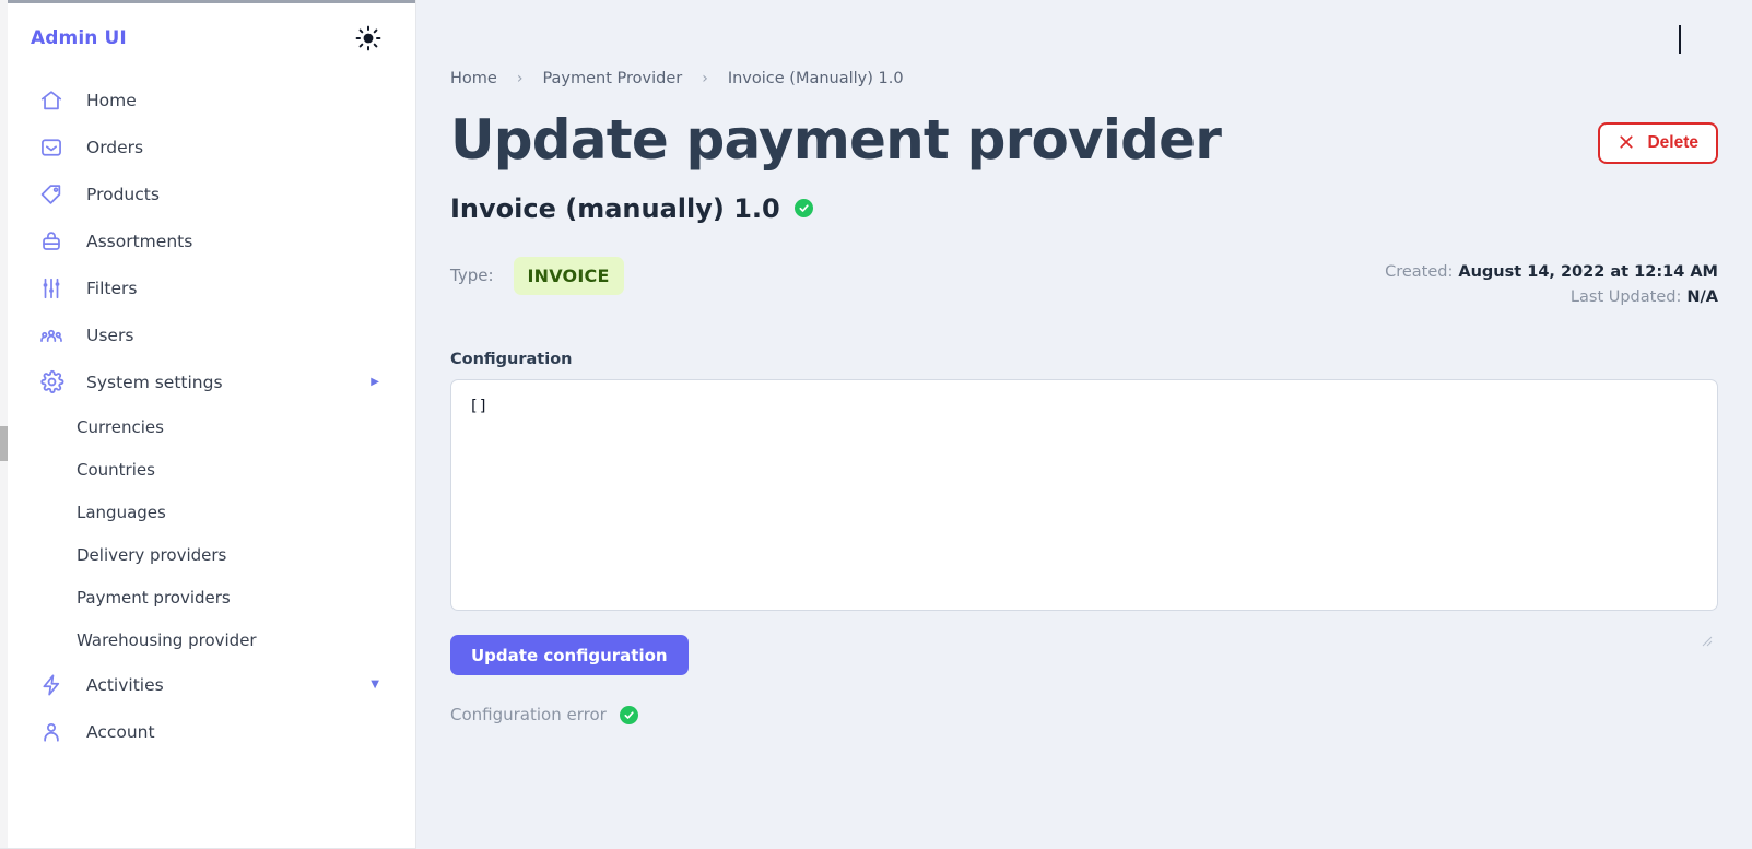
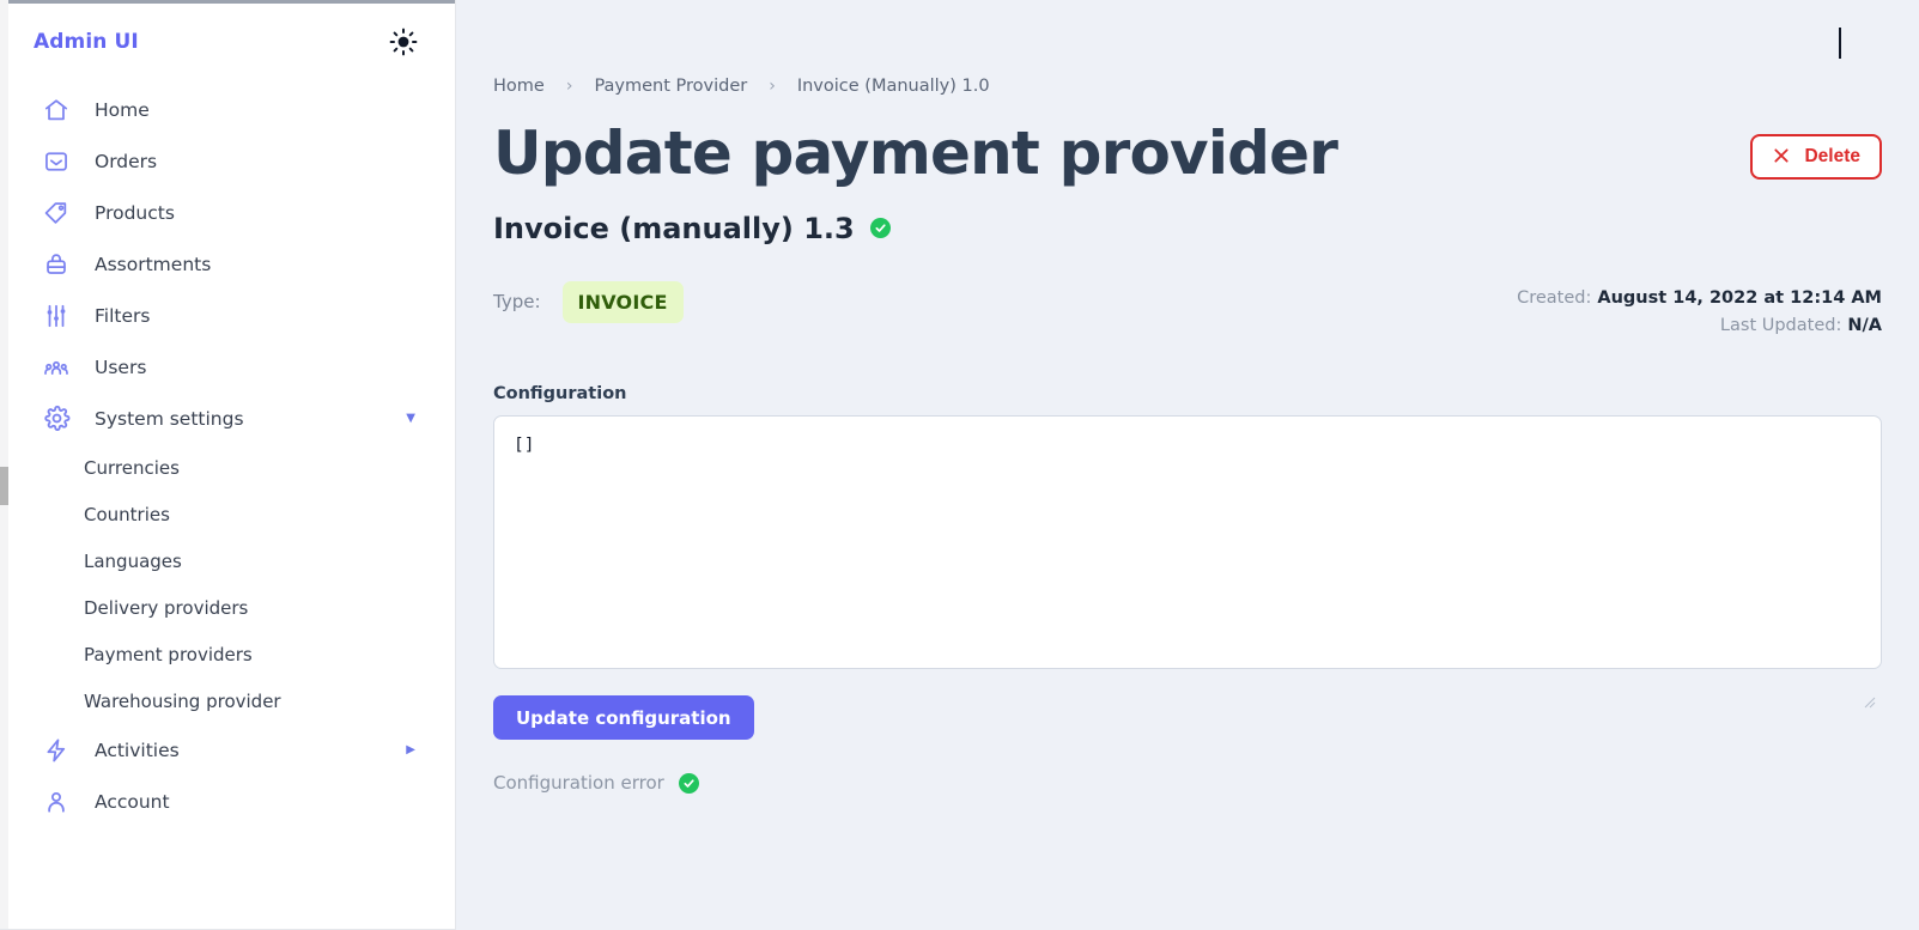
  Admin UI
  Home
  Orders
  Products
  Assortments
  Filters
  Users
  System settings
- ▶
+ ▼
  Currencies
  Countries
  Languages
  Delivery providers
  Payment providers
  Warehousing provider
  Activities
- ▼
+ ▶
  Account
  Home
  ›
  Payment Provider
  ›
  Invoice (Manually) 1.0
  Update payment provider
  Delete
- Invoice (manually) 1.0
+ Invoice (manually) 1.3
  Type:
  INVOICE
  Created: August 14, 2022 at 12:14 AM
  Last Updated: N/A
  Configuration
  []
  Update configuration
  Configuration error
